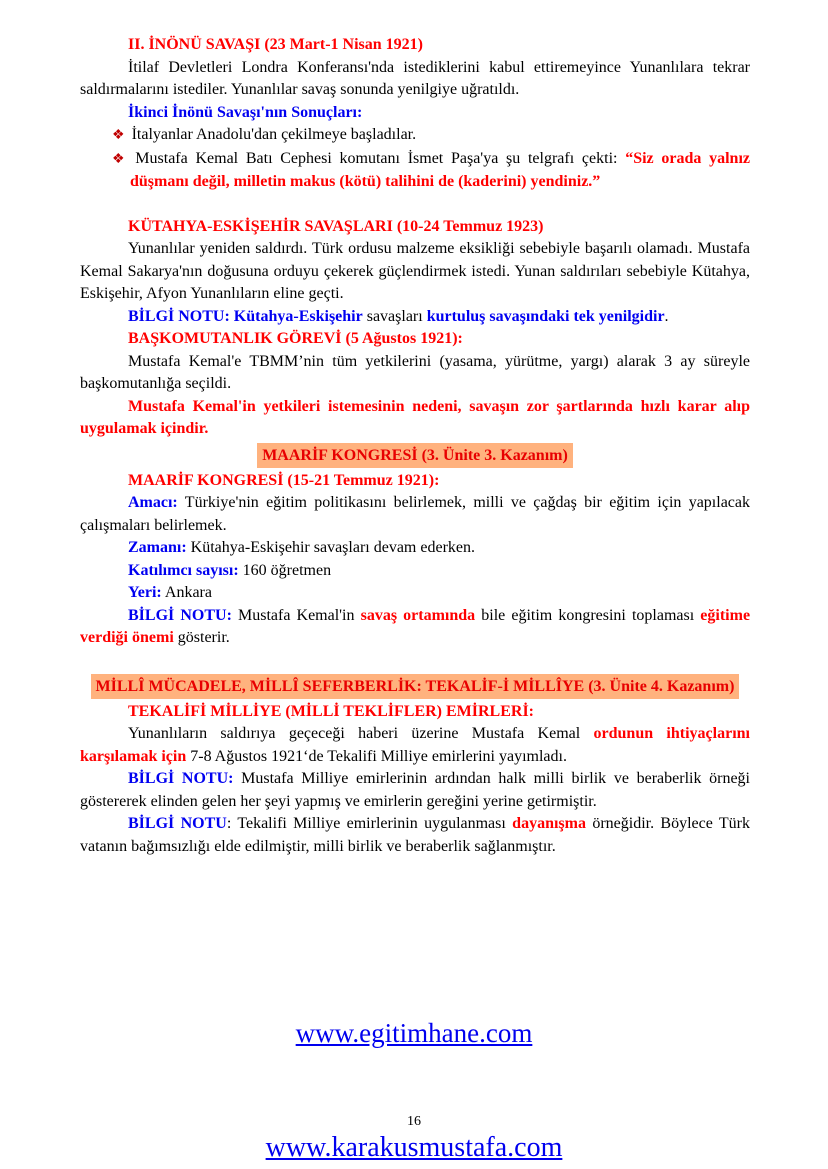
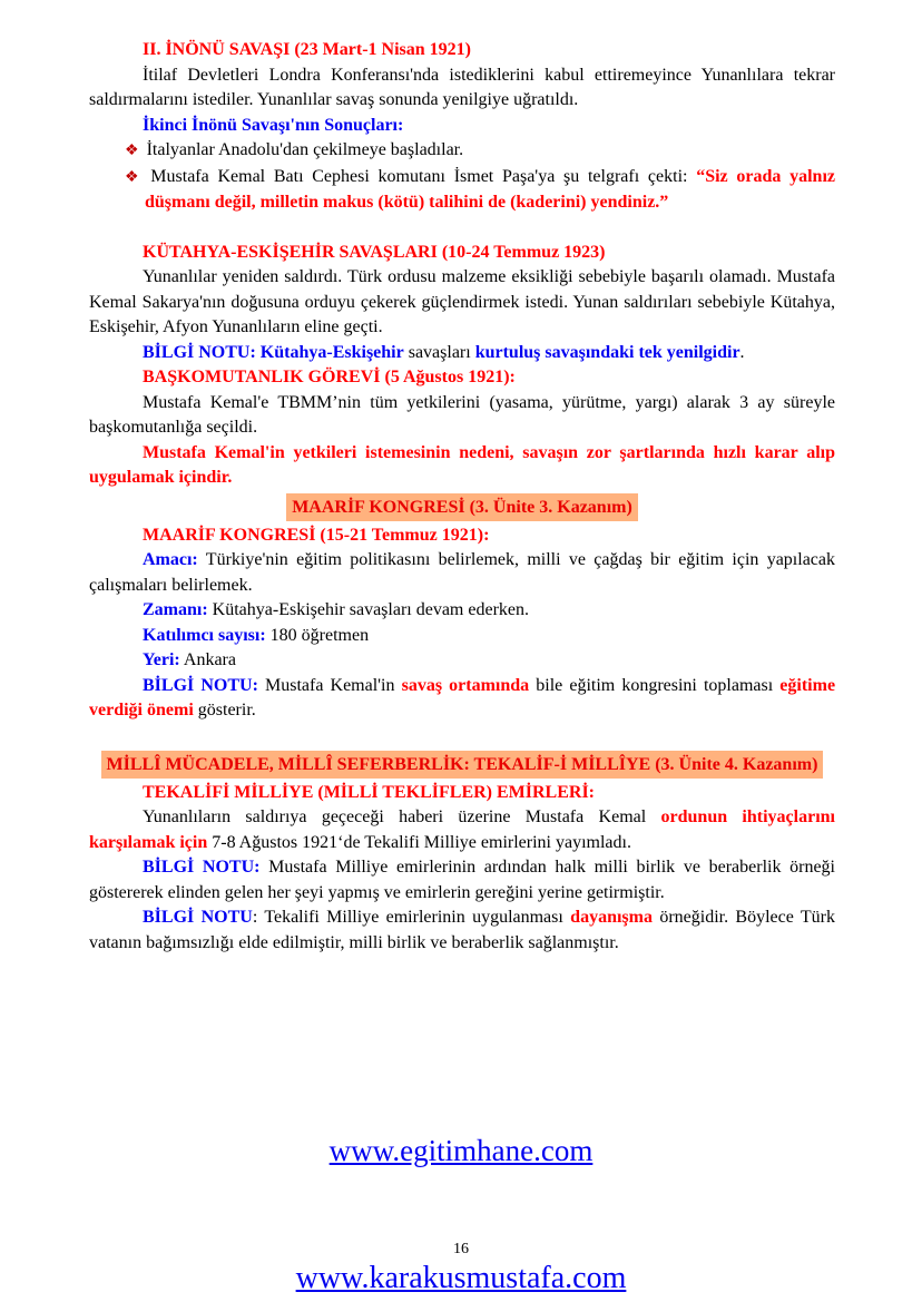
  II. İNÖNÜ SAVAŞI (23 Mart-1 Nisan 1921)
  İtilaf Devletleri Londra Konferansı'nda istediklerini kabul ettiremeyince Yunanlılara tekrar saldırmalarını istediler. Yunanlılar savaş sonunda yenilgiye uğratıldı.
  İkinci İnönü Savaşı'nın Sonuçları:
  ❖ İtalyanlar Anadolu'dan çekilmeye başladılar.
  ❖ Mustafa Kemal Batı Cephesi komutanı İsmet Paşa'ya şu telgrafı çekti: “Siz orada yalnız düşmanı değil, milletin makus (kötü) talihini de (kaderini) yendiniz.”
  KÜTAHYA-ESKİŞEHİR SAVAŞLARI (10-24 Temmuz 1923)
  Yunanlılar yeniden saldırdı. Türk ordusu malzeme eksikliği sebebiyle başarılı olamadı. Mustafa Kemal Sakarya'nın doğusuna orduyu çekerek güçlendirmek istedi. Yunan saldırıları sebebiyle Kütahya, Eskişehir, Afyon Yunanlıların eline geçti.
  BİLGİ NOTU: Kütahya-Eskişehir savaşları kurtuluş savaşındaki tek yenilgidir.
  BAŞKOMUTANLIK GÖREVİ (5 Ağustos 1921):
  Mustafa Kemal'e TBMM’nin tüm yetkilerini (yasama, yürütme, yargı) alarak 3 ay süreyle başkomutanlığa seçildi.
  Mustafa Kemal'in yetkileri istemesinin nedeni, savaşın zor şartlarında hızlı karar alıp uygulamak içindir.
  MAARİF KONGRESİ (3. Ünite 3. Kazanım)
  MAARİF KONGRESİ (15-21 Temmuz 1921):
  Amacı: Türkiye'nin eğitim politikasını belirlemek, milli ve çağdaş bir eğitim için yapılacak çalışmaları belirlemek.
  Zamanı: Kütahya-Eskişehir savaşları devam ederken.
- Katılımcı sayısı: 160 öğretmen
+ Katılımcı sayısı: 180 öğretmen
  Yeri: Ankara
  BİLGİ NOTU: Mustafa Kemal'in savaş ortamında bile eğitim kongresini toplaması eğitime verdiği önemi gösterir.
  MİLLÎ MÜCADELE, MİLLÎ SEFERBERLİK: TEKALİF-İ MİLLÎYE (3. Ünite 4. Kazanım)
  TEKALİFİ MİLLİYE (MİLLİ TEKLİFLER) EMİRLERİ:
  Yunanlıların saldırıya geçeceği haberi üzerine Mustafa Kemal ordunun ihtiyaçlarını karşılamak için 7-8 Ağustos 1921‘de Tekalifi Milliye emirlerini yayımladı.
  BİLGİ NOTU: Mustafa Milliye emirlerinin ardından halk milli birlik ve beraberlik örneği göstererek elinden gelen her şeyi yapmış ve emirlerin gereğini yerine getirmiştir.
  BİLGİ NOTU: Tekalifi Milliye emirlerinin uygulanması dayanışma örneğidir. Böylece Türk vatanın bağımsızlığı elde edilmiştir, milli birlik ve beraberlik sağlanmıştır.
  www.egitimhane.com
  16
  www.karakusmustafa.com
